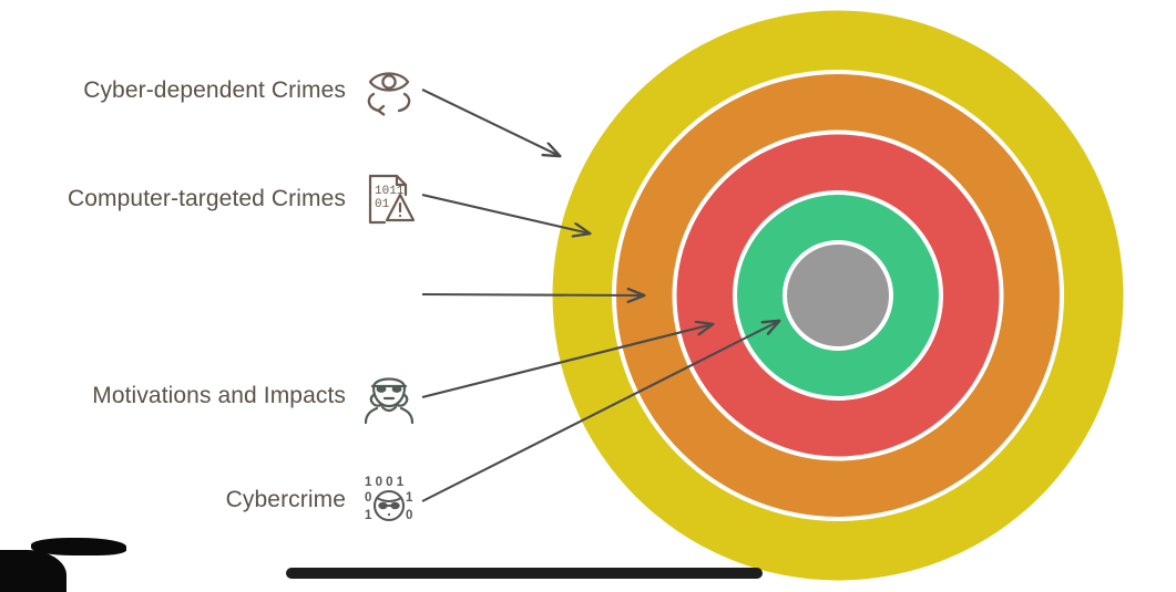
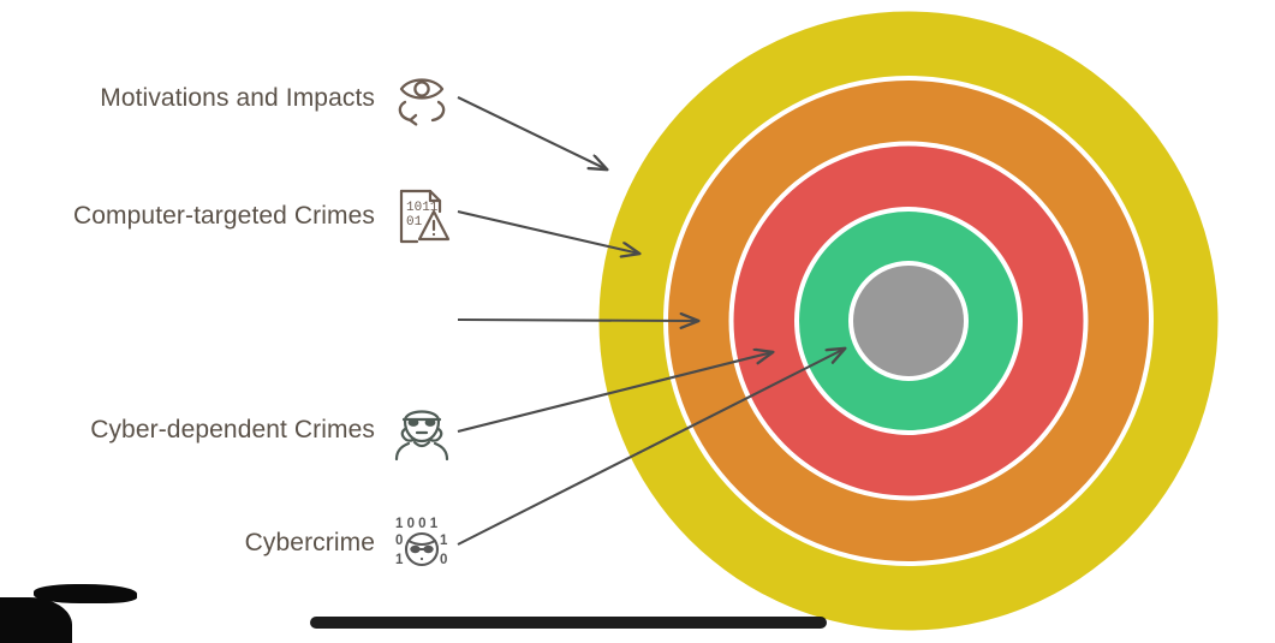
- Cyber-dependent Crimes
+ Motivations and Impacts
  Computer-targeted Crimes
  1011
  01
- Motivations and Impacts
+ Cyber-dependent Crimes
  Cybercrime
  1 0 0 1
  0
  1
  1
  0
